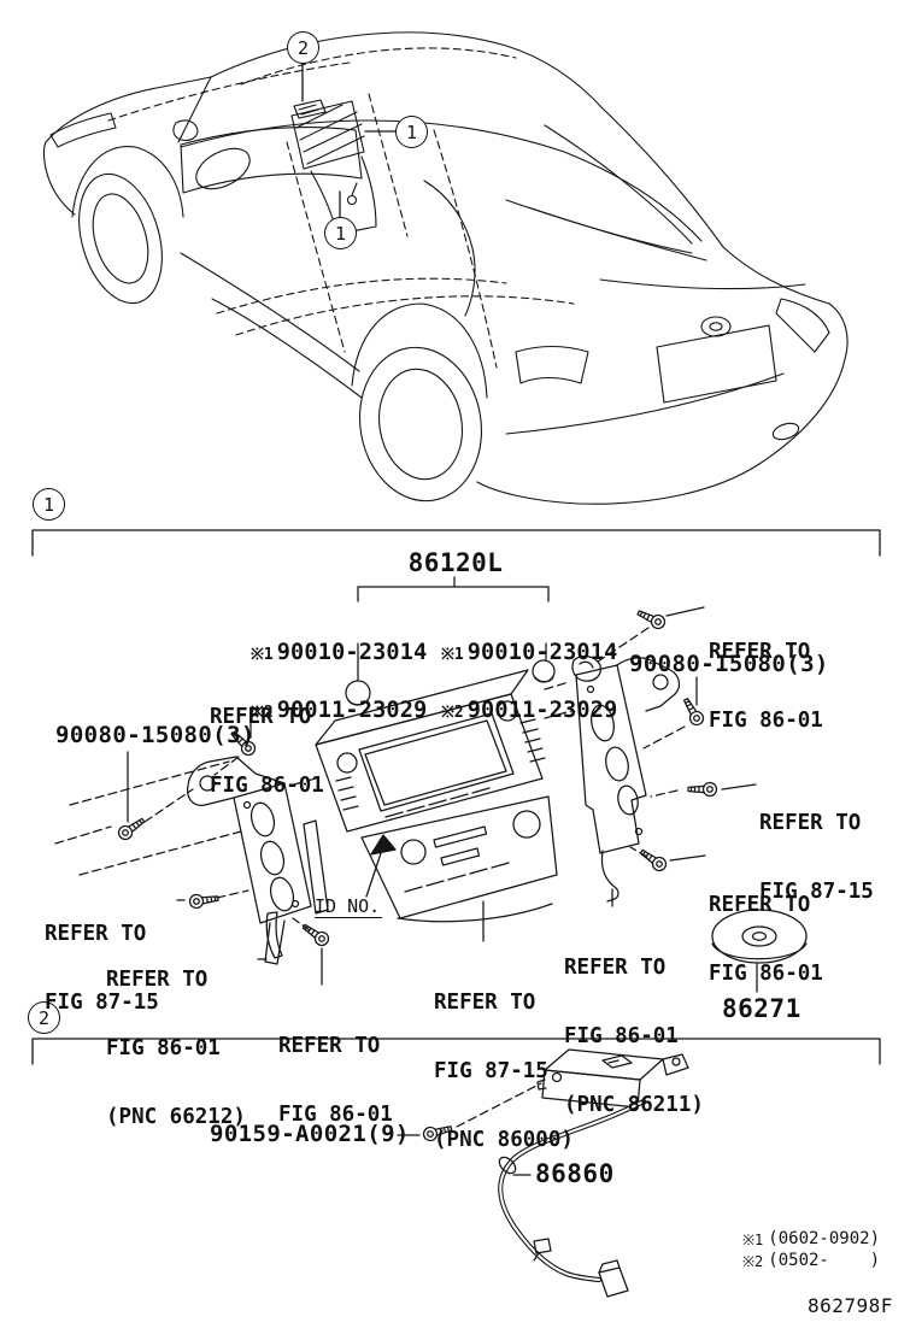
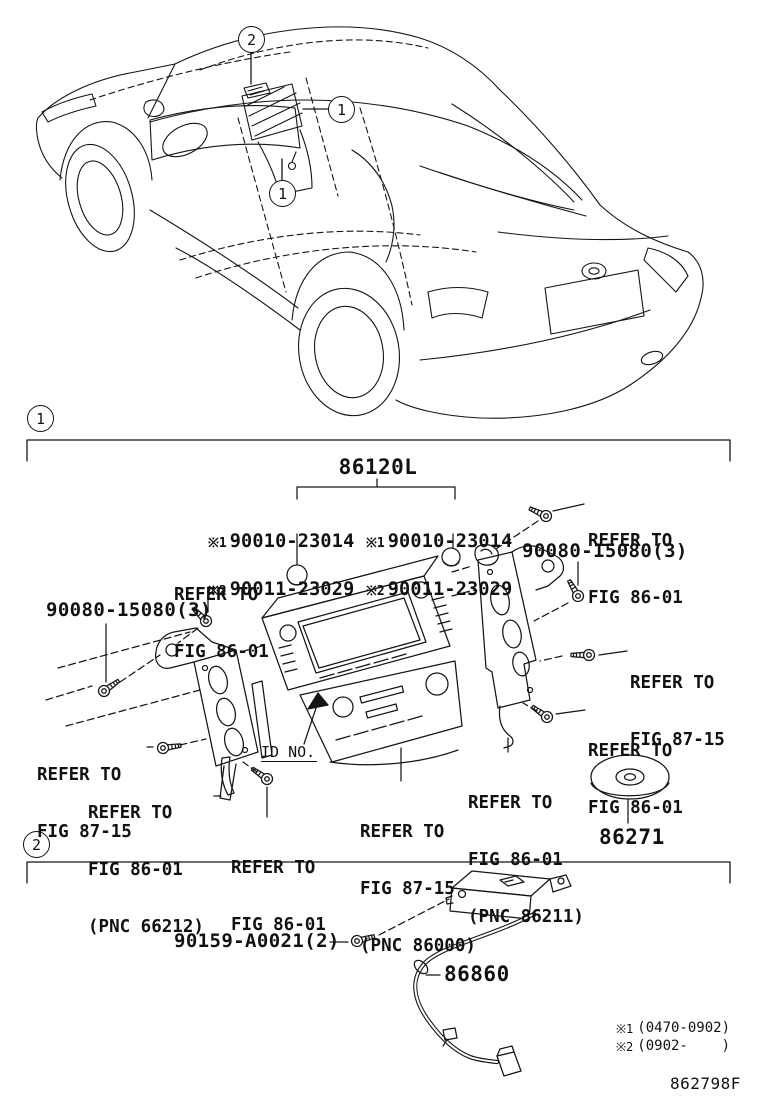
  2
  1
  1
  1
  2
  86120L
  ※1
  90010-23014
  ※2
  90011-23029
  ※1
  90010-23014
  ※2
  90011-23029
  REFER TO
  FIG 86-01
  REFER TO
  FIG 86-01
  90080-15080(3)
  90080-15080(3)
  REFER TO
  FIG 87-15
  REFER TO
  FIG 86-01
  REFER TO
  FIG 87-15
  REFER TO
  FIG 86-01
  (PNC 66212)
  ID NO.
  REFER TO
  FIG 86-01
  REFER TO
  FIG 87-15
  (PNC 86000)
  REFER TO
  FIG 86-01
  (PNC 86211)
  86271
- 90159-A0021(9)
+ 90159-A0021(2)
  86860
  ※1
- (0602-0902)
+ (0470-0902)
  ※2
- (0502- )
+ (0902- )
  862798F
